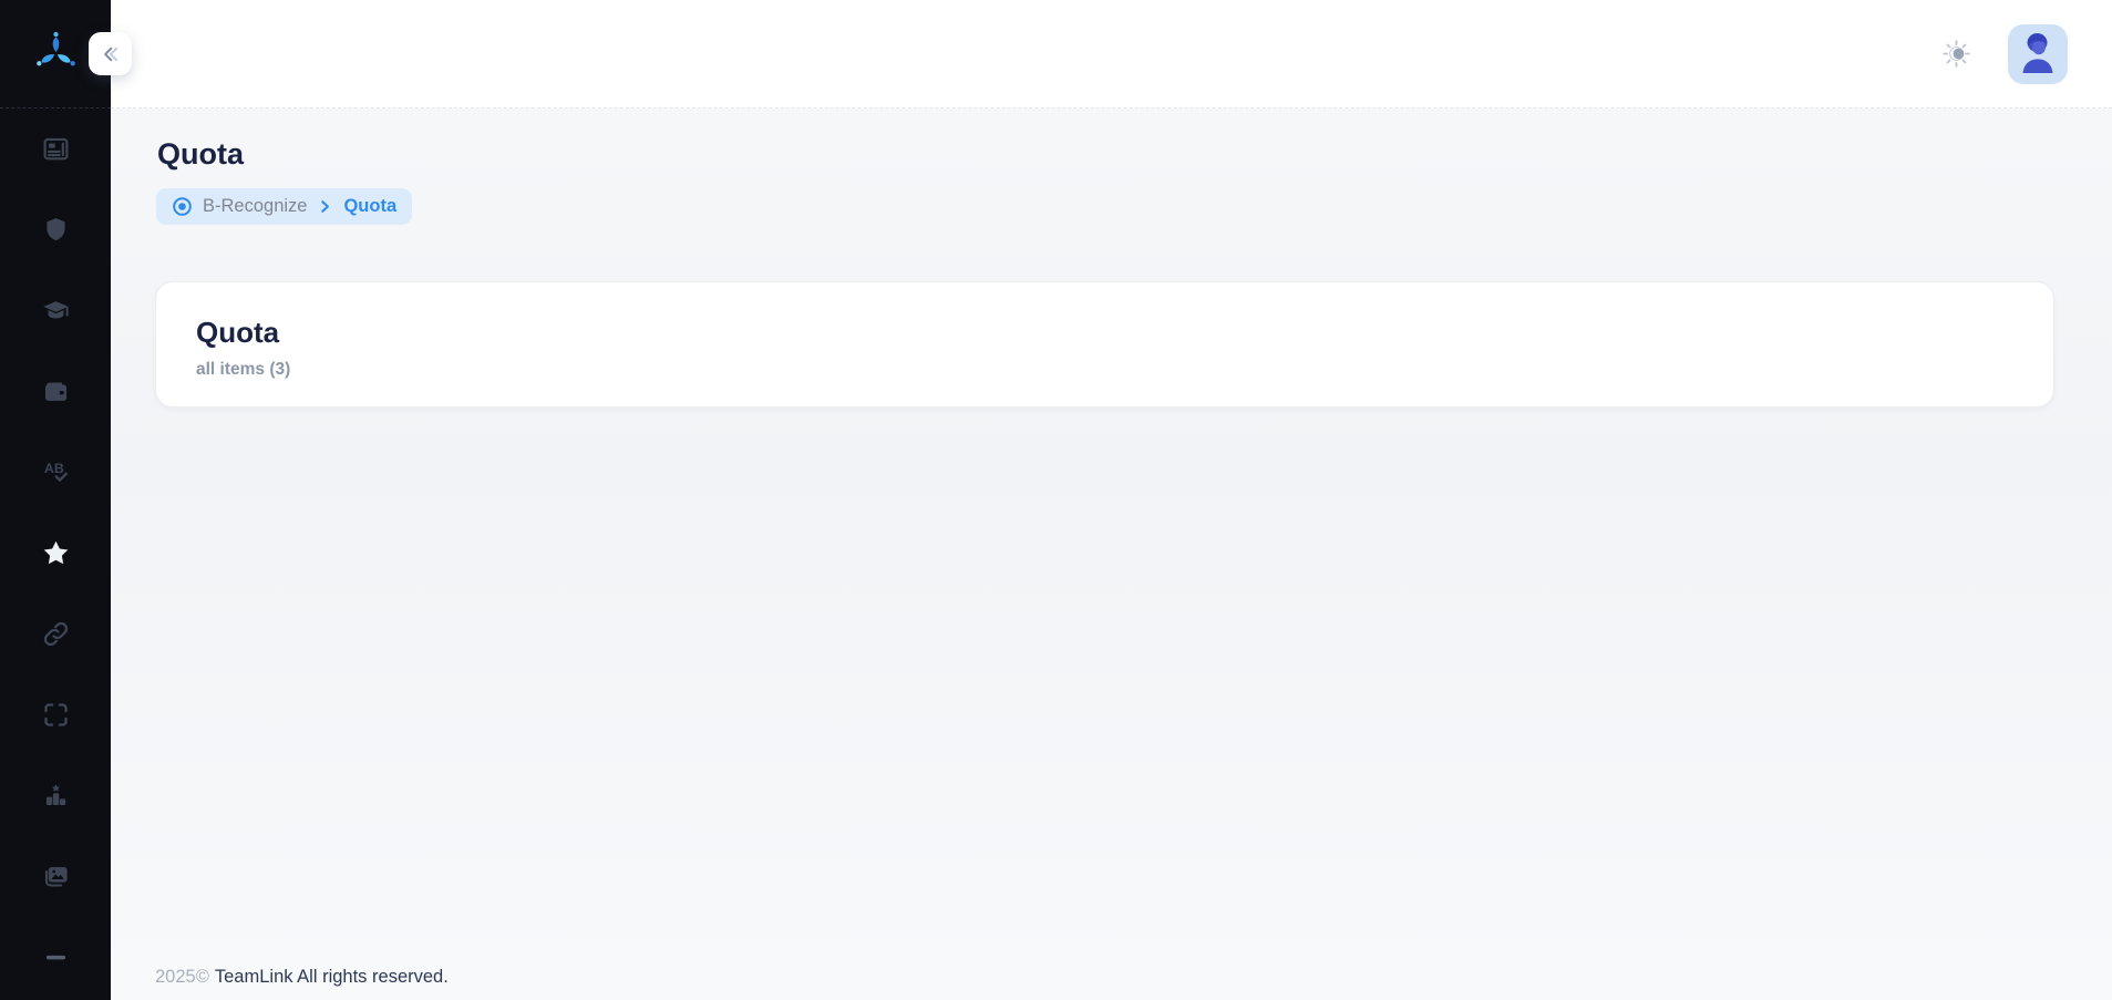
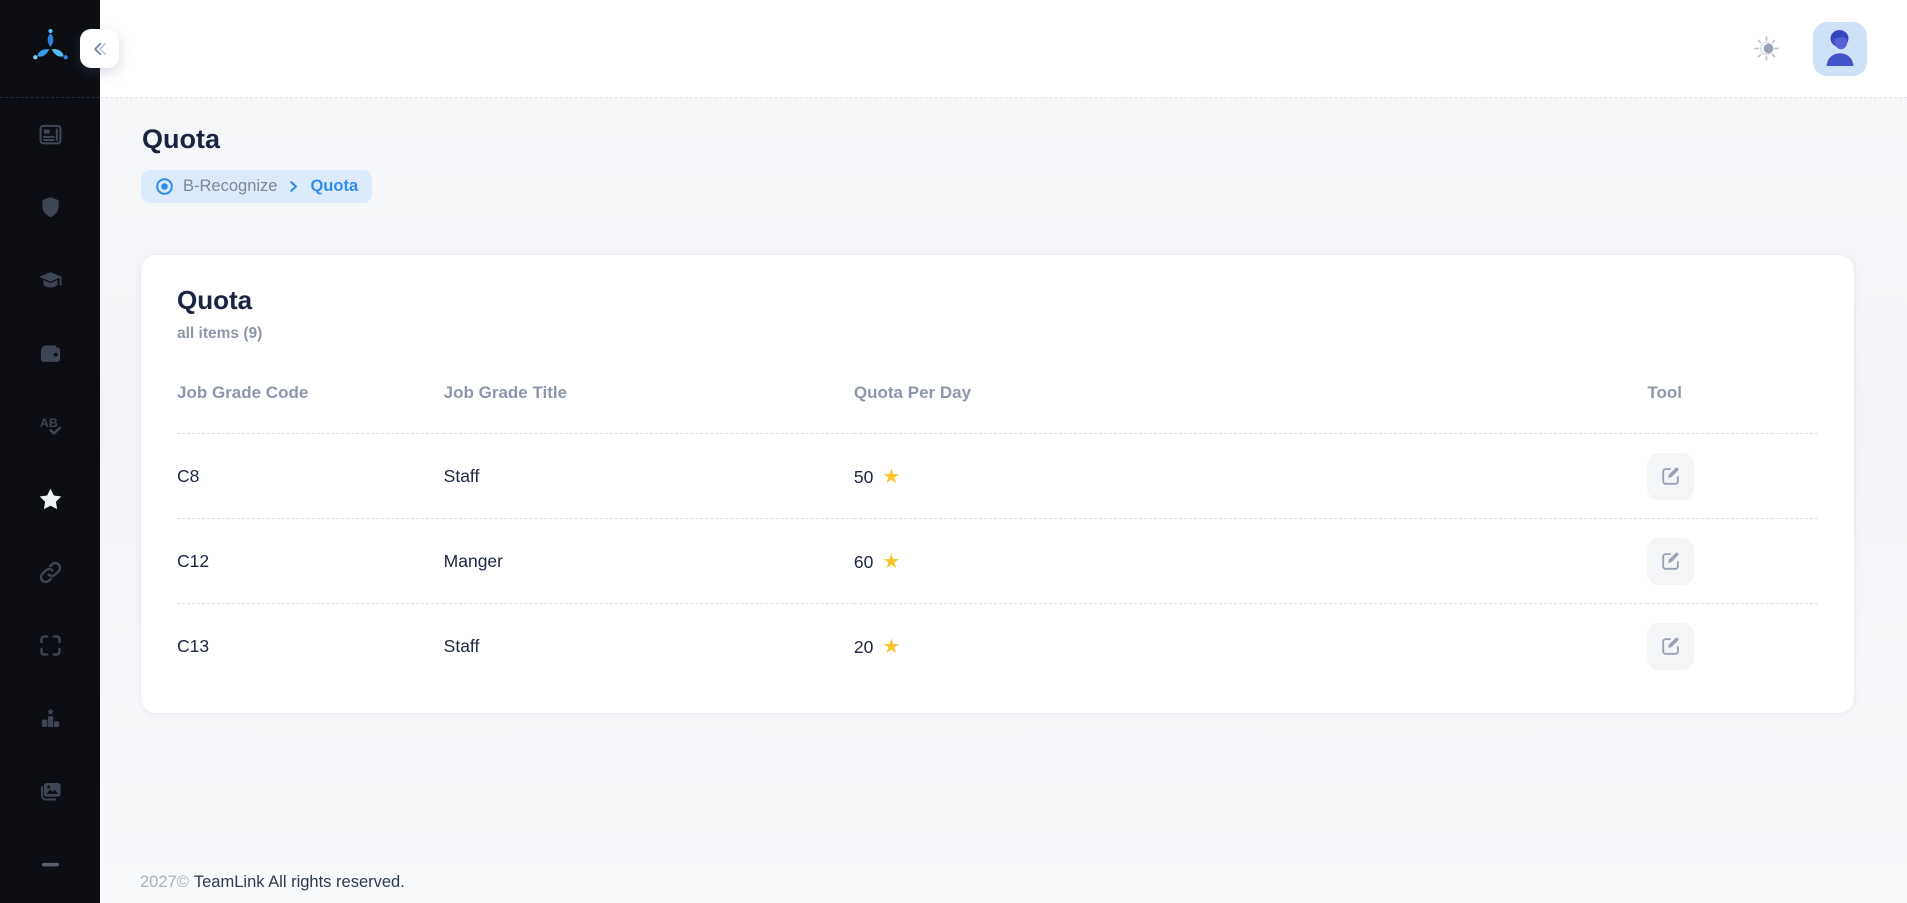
  AB
  Quota
  B-Recognize
  Quota
  Quota
- all items (3)
+ all items (9)
+ Job Grade Code	Job Grade Title	Quota Per Day	Tool
+ C8	Staff	50 ★
+ C12	Manger	60 ★
+ C13	Staff	20 ★
- 2025© TeamLink All rights reserved.
+ 2027© TeamLink All rights reserved.
